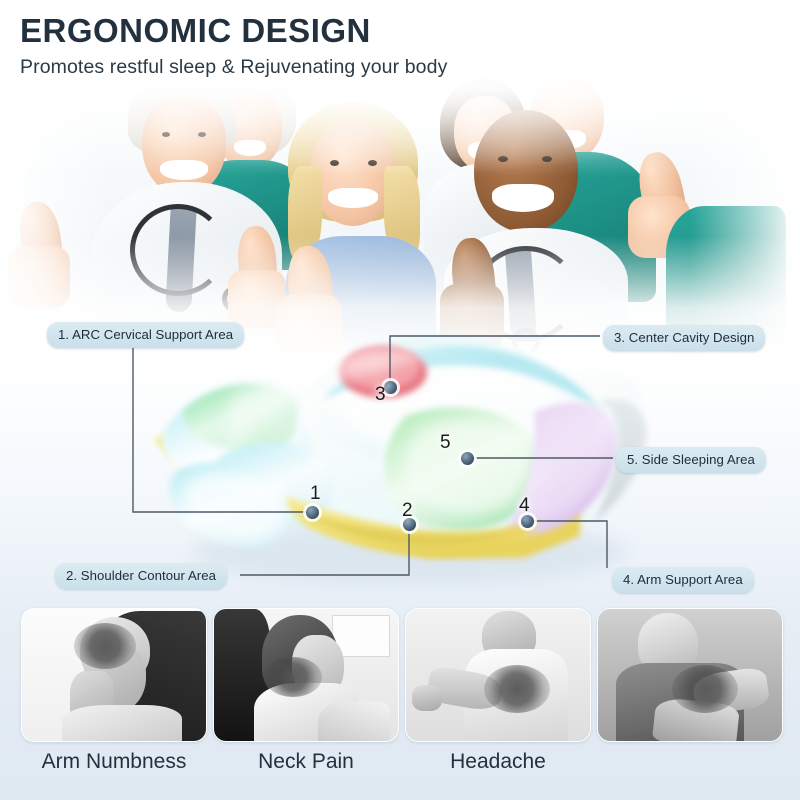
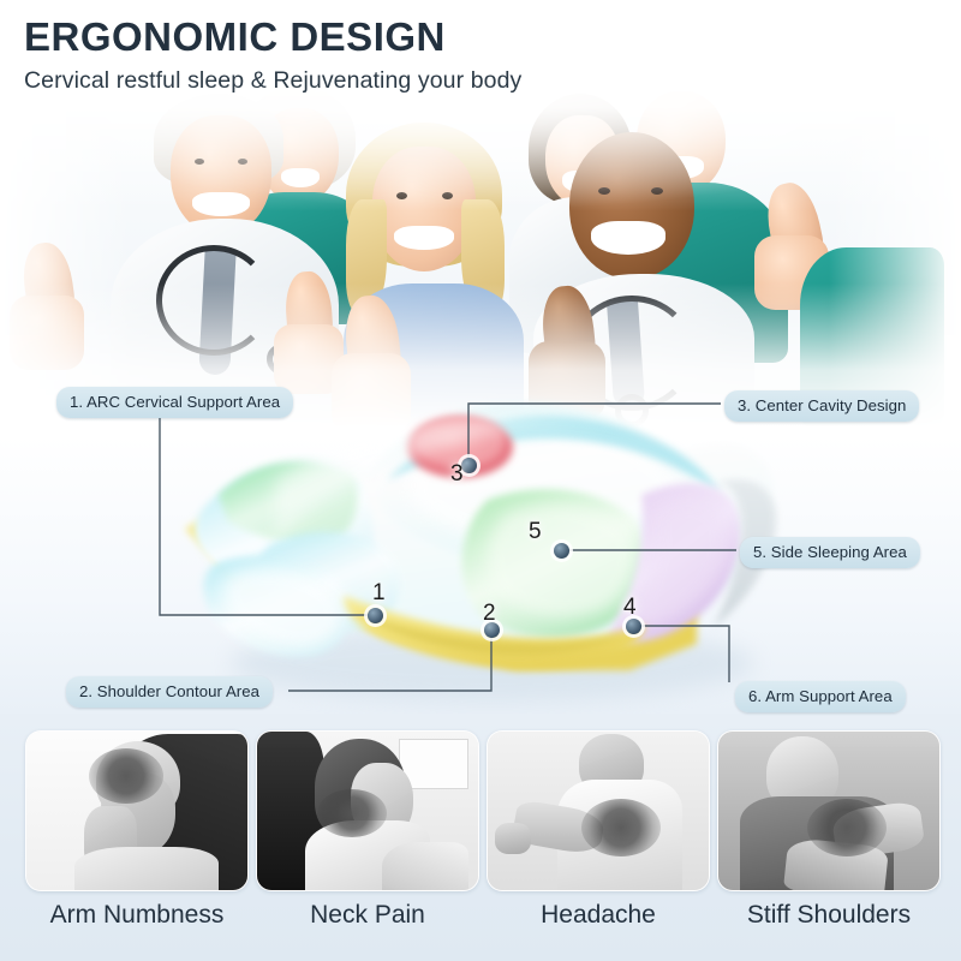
  ERGONOMIC DESIGN
- Promotes restful sleep & Rejuvenating your body
+ Cervical restful sleep & Rejuvenating your body
  1. ARC Cervical Support Area
  2. Shoulder Contour Area
  3. Center Cavity Design
- 4. Arm Support Area
+ 6. Arm Support Area
  5. Side Sleeping Area
  1
  2
  3
  4
  5
  Arm Numbness
  Neck Pain
  Headache
+ Stiff Shoulders
